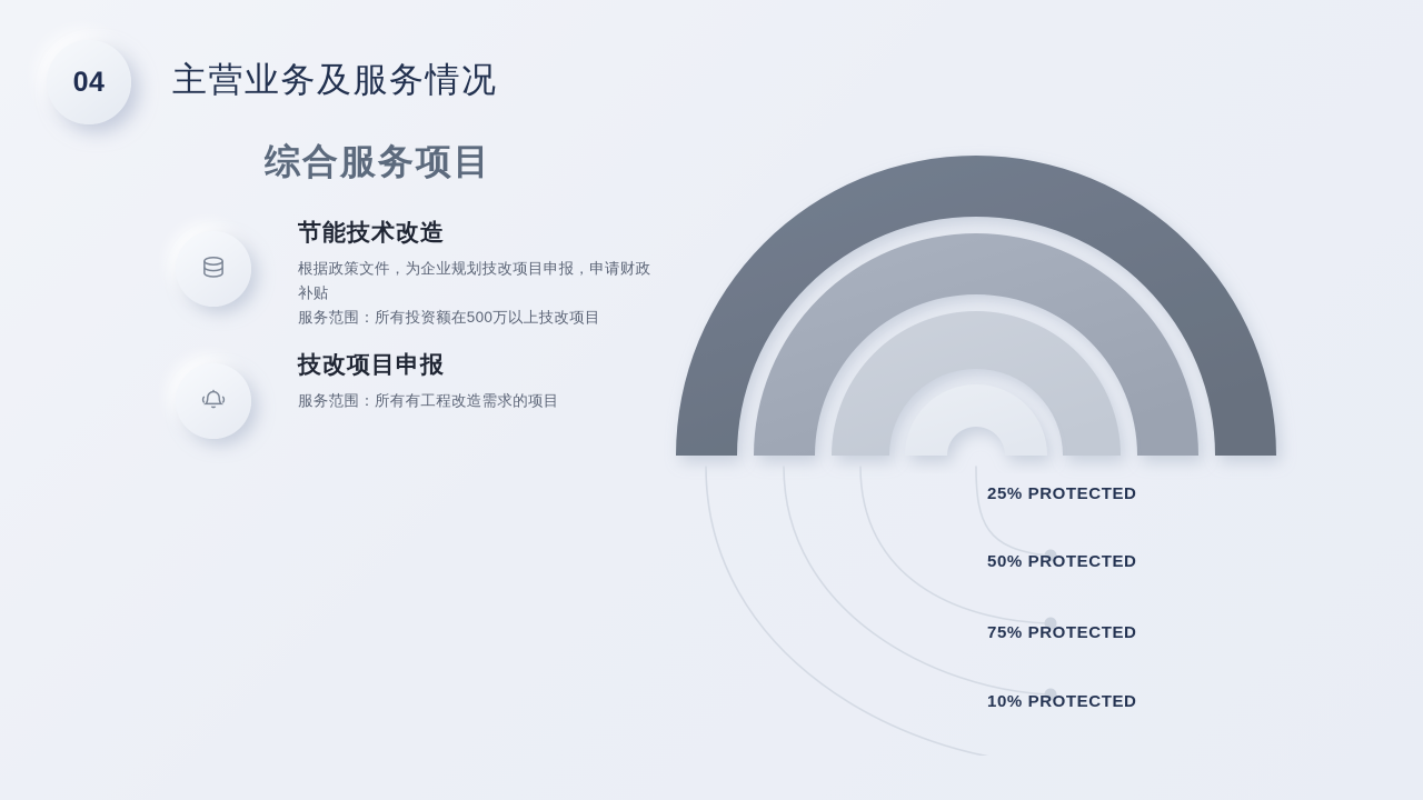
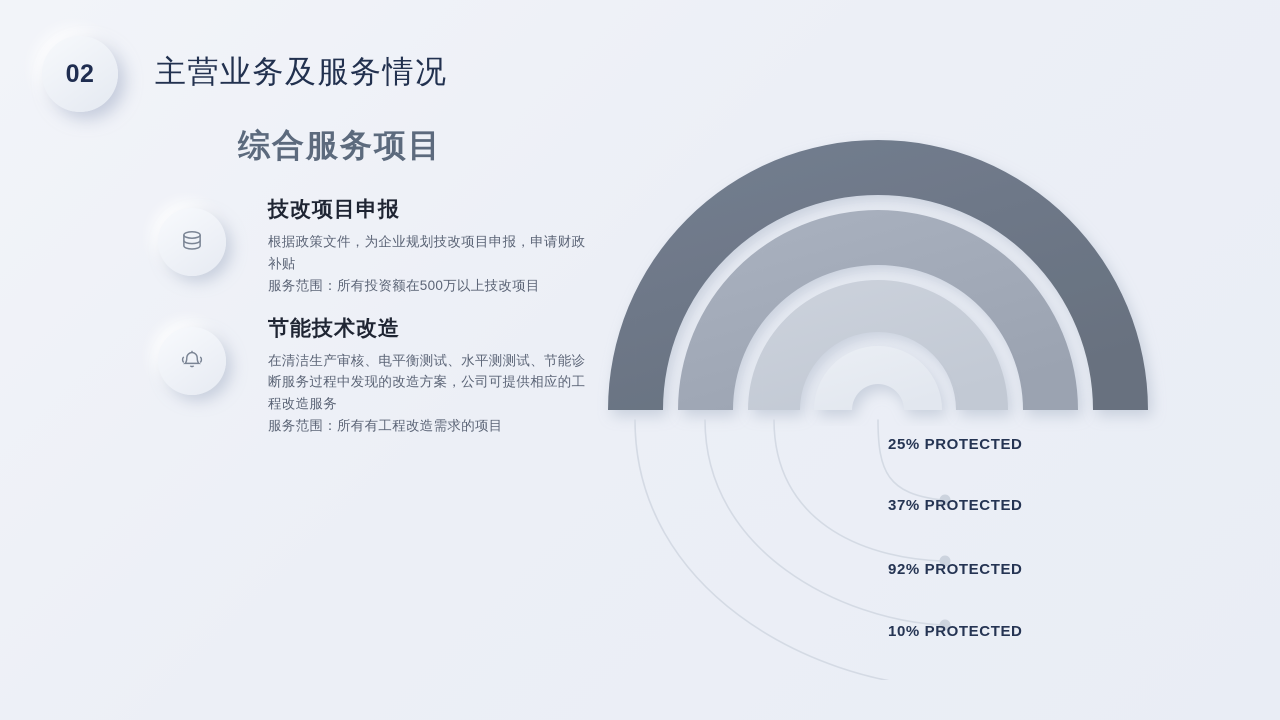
- 04
+ 02
  主营业务及服务情况
  综合服务项目
- 节能技术改造
+ 技改项目申报
  根据政策文件，为企业规划技改项目申报，申请财政补贴
  服务范围：所有投资额在500万以上技改项目
- 技改项目申报
+ 节能技术改造
+ 在清洁生产审核、电平衡测试、水平测测试、节能诊断服务过程中发现的改造方案，公司可提供相应的工程改造服务
  服务范围：所有有工程改造需求的项目
  25% PROTECTED
- 50% PROTECTED
+ 37% PROTECTED
- 75% PROTECTED
+ 92% PROTECTED
  10% PROTECTED
